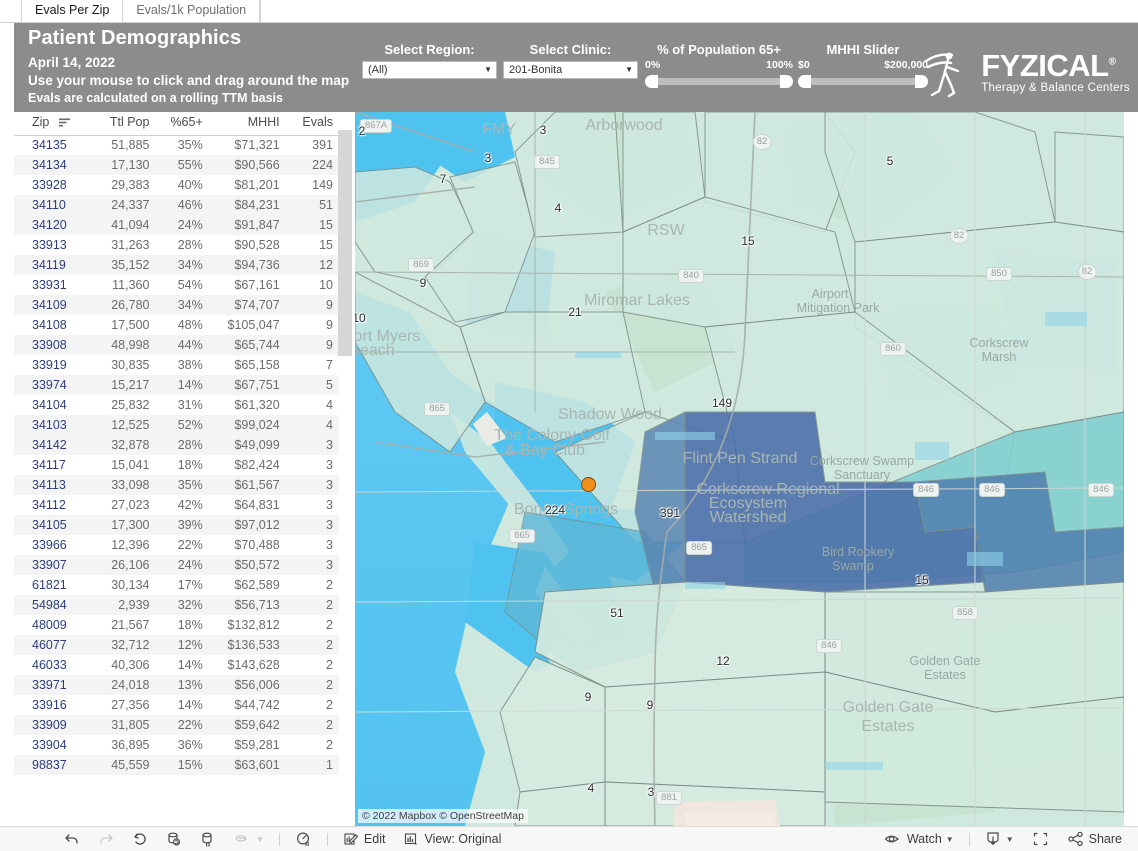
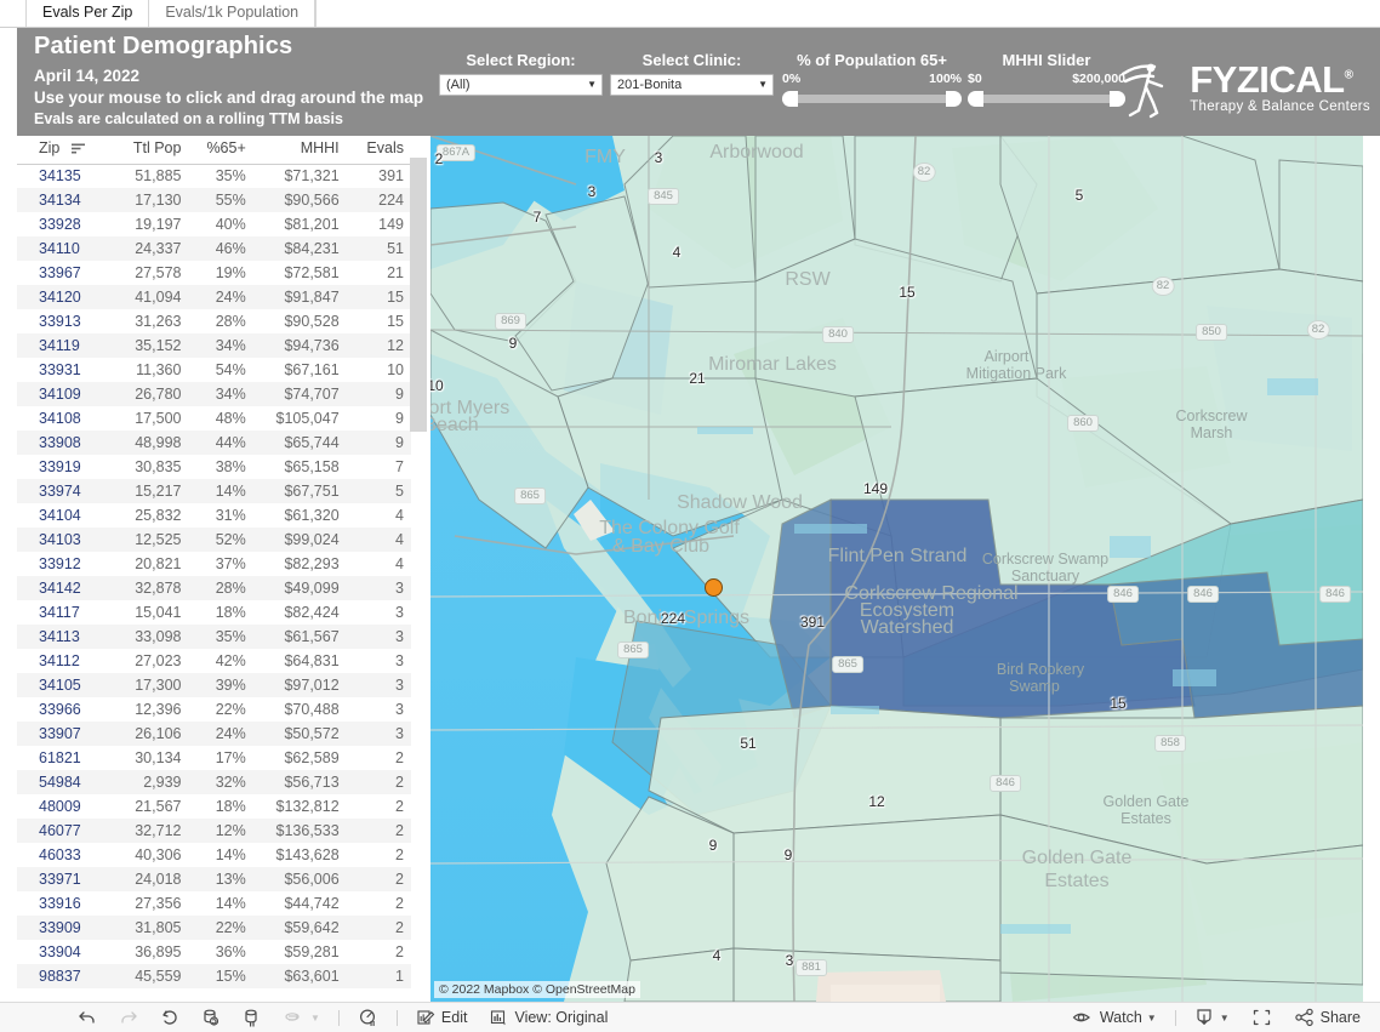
  Evals Per Zip
  Evals/1k Population
  Patient Demographics
  April 14, 2022
  Use your mouse to click and drag around the map
  Evals are calculated on a rolling TTM basis
  Select Region:
  (All)
  ▼
  Select Clinic:
  201-Bonita
  ▼
  % of Population 65+
  0%
  100%
  MHHI Slider
  $0
  $200,000
  FYZICAL®
  Therapy & Balance Centers
  Zip	Ttl Pop	%65+	MHHI	Evals
  34135	51,885	35%	$71,321	391
  34134	17,130	55%	$90,566	224
- 33928	29,383	40%	$81,201	149
+ 33928	19,197	40%	$81,201	149
  34110	24,337	46%	$84,231	51
+ 33967	27,578	19%	$72,581	21
  34120	41,094	24%	$91,847	15
  33913	31,263	28%	$90,528	15
  34119	35,152	34%	$94,736	12
  33931	11,360	54%	$67,161	10
  34109	26,780	34%	$74,707	9
  34108	17,500	48%	$105,047	9
  33908	48,998	44%	$65,744	9
  33919	30,835	38%	$65,158	7
  33974	15,217	14%	$67,751	5
  34104	25,832	31%	$61,320	4
  34103	12,525	52%	$99,024	4
+ 33912	20,821	37%	$82,293	4
  34142	32,878	28%	$49,099	3
  34117	15,041	18%	$82,424	3
  34113	33,098	35%	$61,567	3
  34112	27,023	42%	$64,831	3
  34105	17,300	39%	$97,012	3
  33966	12,396	22%	$70,488	3
  33907	26,106	24%	$50,572	3
  61821	30,134	17%	$62,589	2
  54984	2,939	32%	$56,713	2
  48009	21,567	18%	$132,812	2
  46077	32,712	12%	$136,533	2
  46033	40,306	14%	$143,628	2
  33971	24,018	13%	$56,006	2
  33916	27,356	14%	$44,742	2
  33909	31,805	22%	$59,642	2
  33904	36,895	36%	$59,281	2
  98837	45,559	15%	$63,601	1
  Arborwood
  FMY
  RSW
  Miromar Lakes
  Airport
  Mitigation Park
  Corkscrew
  Marsh
  ort Myers
  Beach
  Shadow Wood
  The Colony Golf
  & Bay Club
  Flint Pen Strand
  Corkscrew Swamp
  Sanctuary
  Corkscrew Regional
  Ecosystem
  Watershed
  Bonita Springs
  Bird Rookery
  Swamp
  Golden Gate
  Estates
  Golden Gate
  Estates
  867A
  845
  869
  840
  850
  82
  82
  82
  860
  865
  846
  846
  846
  865
  865
  858
  846
  881
  2
  3
  3
  7
  5
  4
  15
  9
  10
  21
  149
  224
  391
  51
  12
  15
  9
  9
  4
  3
  © 2022 Mapbox © OpenStreetMap
  ▼
  Edit
  View: Original
  Watch
  ▼
  ▼
  Share
